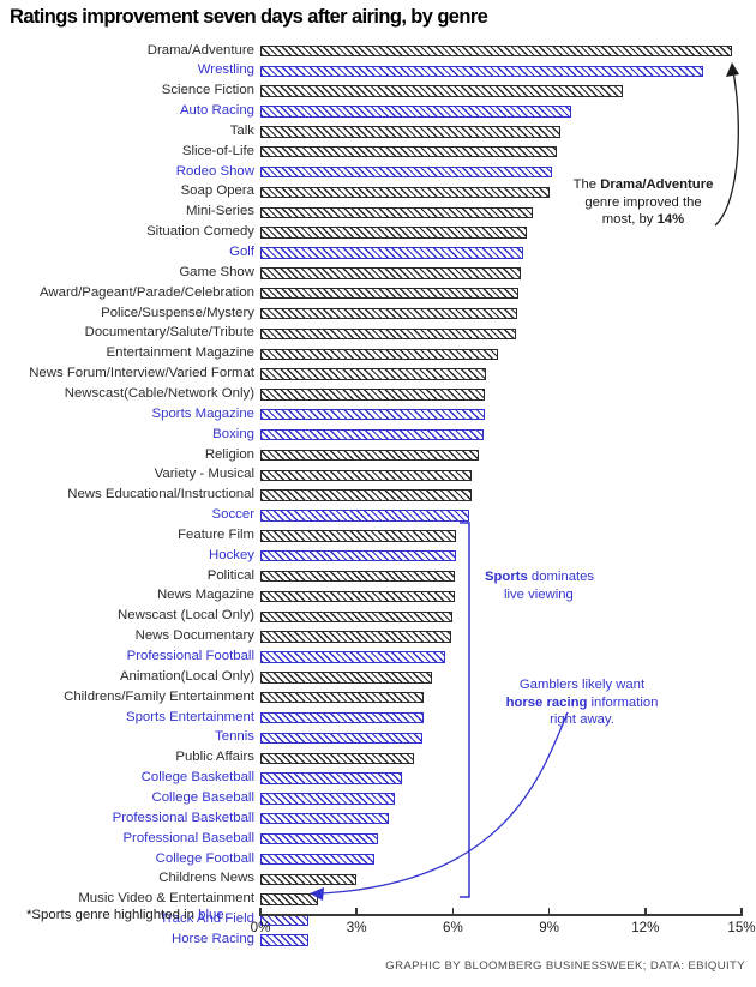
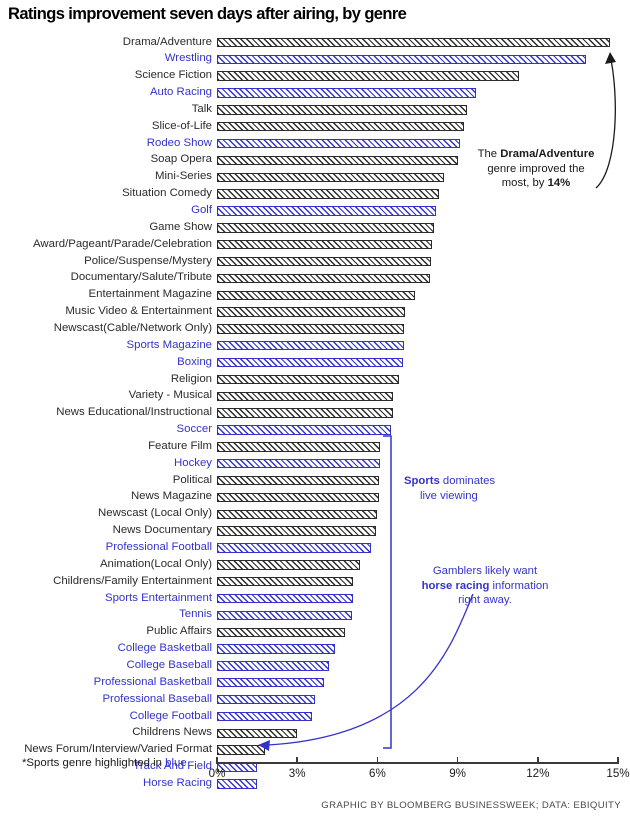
  Ratings improvement seven days after airing, by genre
  Drama/Adventure
  Wrestling
  Science Fiction
  Auto Racing
  Talk
  Slice-of-Life
  Rodeo Show
  Soap Opera
  Mini-Series
  Situation Comedy
  Golf
  Game Show
  Award/Pageant/Parade/Celebration
  Police/Suspense/Mystery
  Documentary/Salute/Tribute
  Entertainment Magazine
- News Forum/Interview/Varied Format
+ Music Video & Entertainment
  Newscast(Cable/Network Only)
  Sports Magazine
  Boxing
  Religion
  Variety - Musical
  News Educational/Instructional
  Soccer
  Feature Film
  Hockey
  Political
  News Magazine
  Newscast (Local Only)
  News Documentary
  Professional Football
  Animation(Local Only)
  Childrens/Family Entertainment
  Sports Entertainment
  Tennis
  Public Affairs
  College Basketball
  College Baseball
  Professional Basketball
  Professional Baseball
  College Football
  Childrens News
- Music Video & Entertainment
+ News Forum/Interview/Varied Format
  Track And Field
  Horse Racing
  0%
  3%
  6%
  9%
  12%
  15%
  *Sports genre highlighted in blue
  GRAPHIC BY BLOOMBERG BUSINESSWEEK; DATA: EBIQUITY
  The Drama/Adventure
  genre improved the
  most, by 14%
  Sports dominates
  live viewing
  Gamblers likely want
  horse racing information
  right away.
